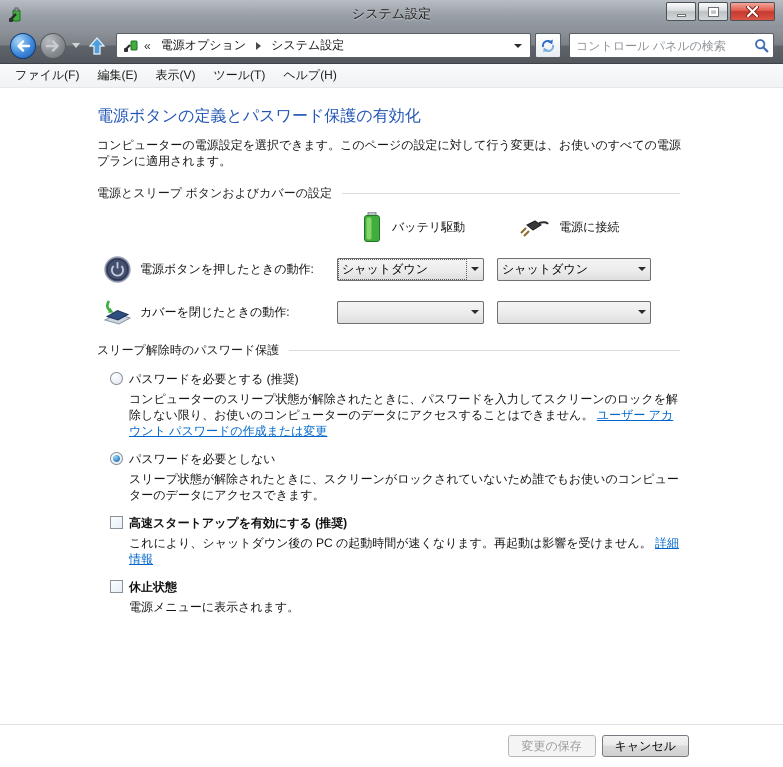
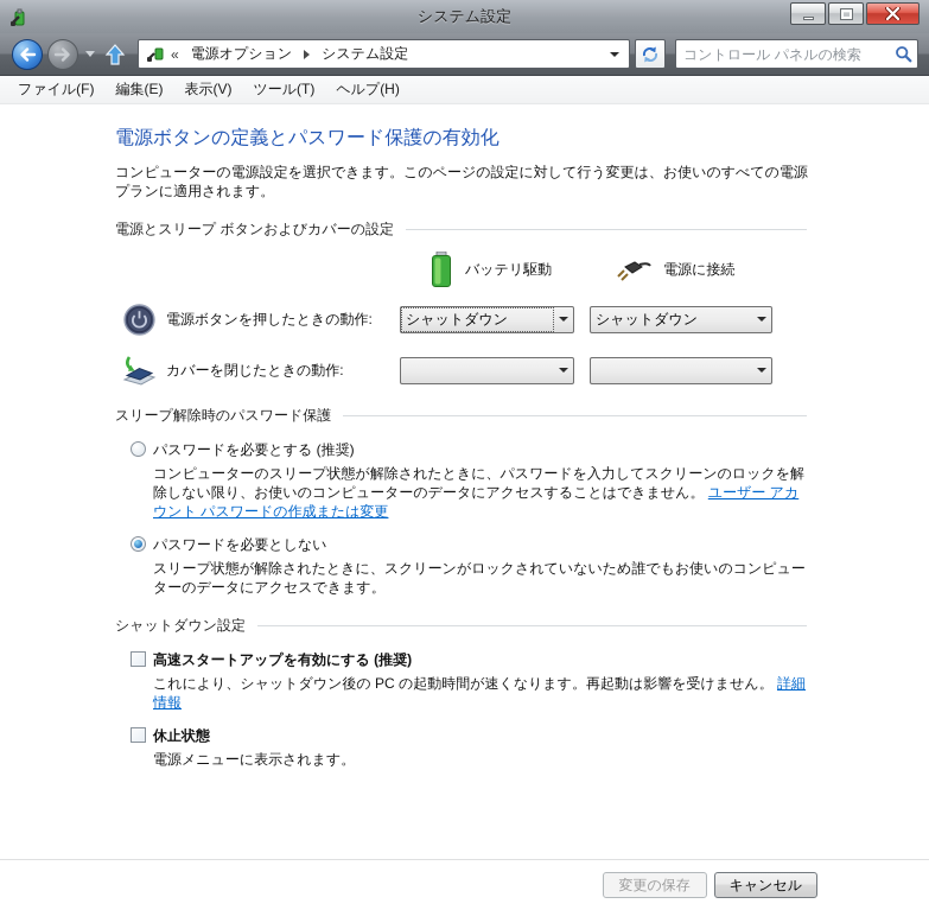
  システム設定
  «
  電源オプション
  システム設定
  コントロール パネルの検索
  ファイル(F)
  編集(E)
  表示(V)
  ツール(T)
  ヘルプ(H)
  電源ボタンの定義とパスワード保護の有効化
  コンピューターの電源設定を選択できます。このページの設定に対して行う変更は、お使いのすべての電源プランに適用されます。
  電源とスリープ ボタンおよびカバーの設定
  バッテリ駆動
  電源に接続
  電源ボタンを押したときの動作:
  シャットダウン
  シャットダウン
  カバーを閉じたときの動作:
  スリープ解除時のパスワード保護
  パスワードを必要とする (推奨)
  コンピューターのスリープ状態が解除されたときに、パスワードを入力してスクリーンのロックを解除しない限り、お使いのコンピューターのデータにアクセスすることはできません。 ユーザー アカウント パスワードの作成または変更
  パスワードを必要としない
  スリープ状態が解除されたときに、スクリーンがロックされていないため誰でもお使いのコンピューターのデータにアクセスできます。
+ シャットダウン設定
  高速スタートアップを有効にする (推奨)
  これにより、シャットダウン後の PC の起動時間が速くなります。再起動は影響を受けません。 詳細情報
  休止状態
  電源メニューに表示されます。
  変更の保存
  キャンセル
